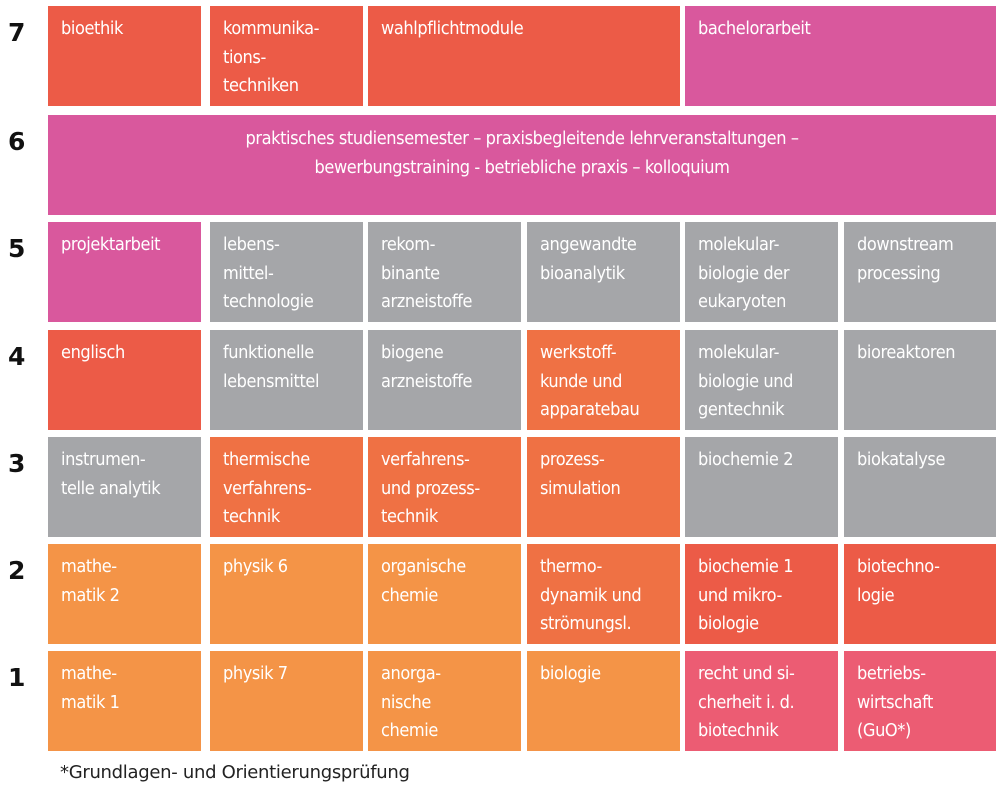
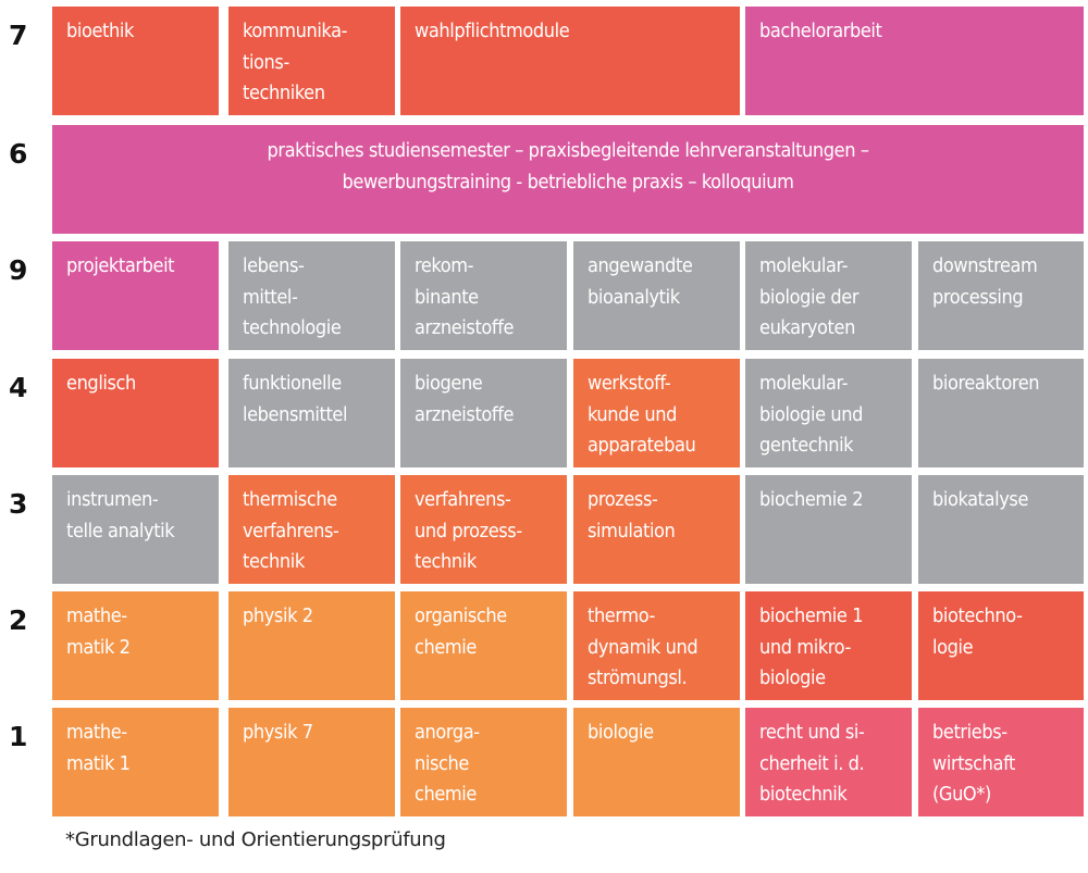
  7
  bioethik
  kommunika-
  tions-
  techniken
  wahlpflichtmodule
  bachelorarbeit
  6
  praktisches studiensemester – praxisbegleitende lehrveranstaltungen –
  bewerbungstraining - betriebliche praxis – kolloquium
- 5
+ 9
  projektarbeit
  lebens-
  mittel-
  technologie
  rekom-
  binante
  arzneistoffe
  angewandte
  bioanalytik
  molekular-
  biologie der
  eukaryoten
  downstream
  processing
  4
  englisch
  funktionelle
  lebensmittel
  biogene
  arzneistoffe
  werkstoff-
  kunde und
  apparatebau
  molekular-
  biologie und
  gentechnik
  bioreaktoren
  3
  instrumen-
  telle analytik
  thermische
  verfahrens-
  technik
  verfahrens-
  und prozess-
  technik
  prozess-
  simulation
  biochemie 2
  biokatalyse
  2
  mathe-
  matik 2
- physik 6
+ physik 2
  organische
  chemie
  thermo-
  dynamik und
  strömungsl.
  biochemie 1
  und mikro-
  biologie
  biotechno-
  logie
  1
  mathe-
  matik 1
  physik 7
  anorga-
  nische
  chemie
  biologie
  recht und si-
  cherheit i. d.
  biotechnik
  betriebs-
  wirtschaft
  (GuO*)
  *Grundlagen- und Orientierungsprüfung
